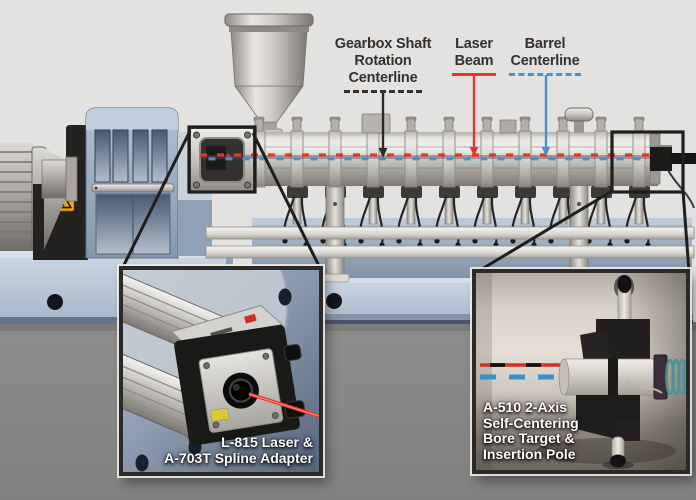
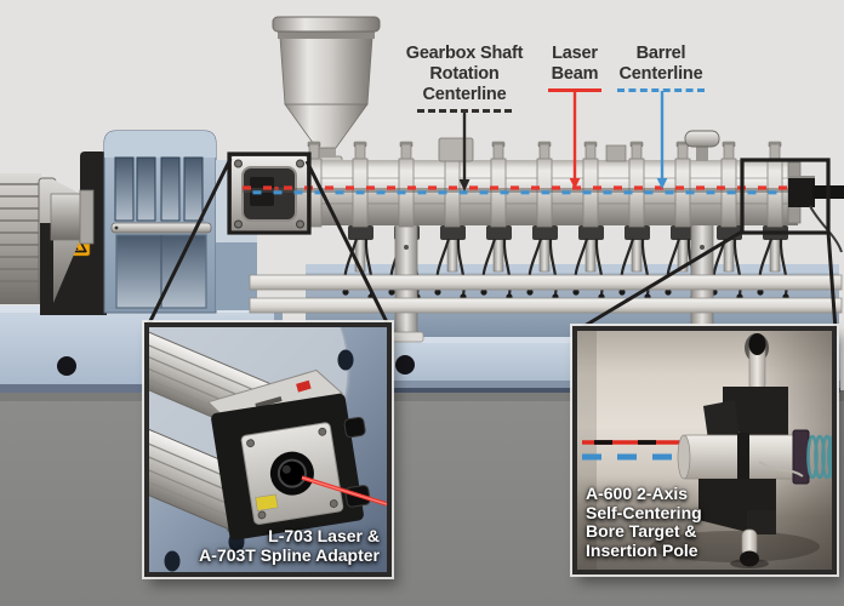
  Gearbox Shaft
  Rotation
  Centerline
  Laser
  Beam
  Barrel
  Centerline
- L-815 Laser &
+ L-703 Laser &
  A-703T Spline Adapter
- A-510 2-Axis
+ A-600 2-Axis
  Self-Centering
  Bore Target &
  Insertion Pole
